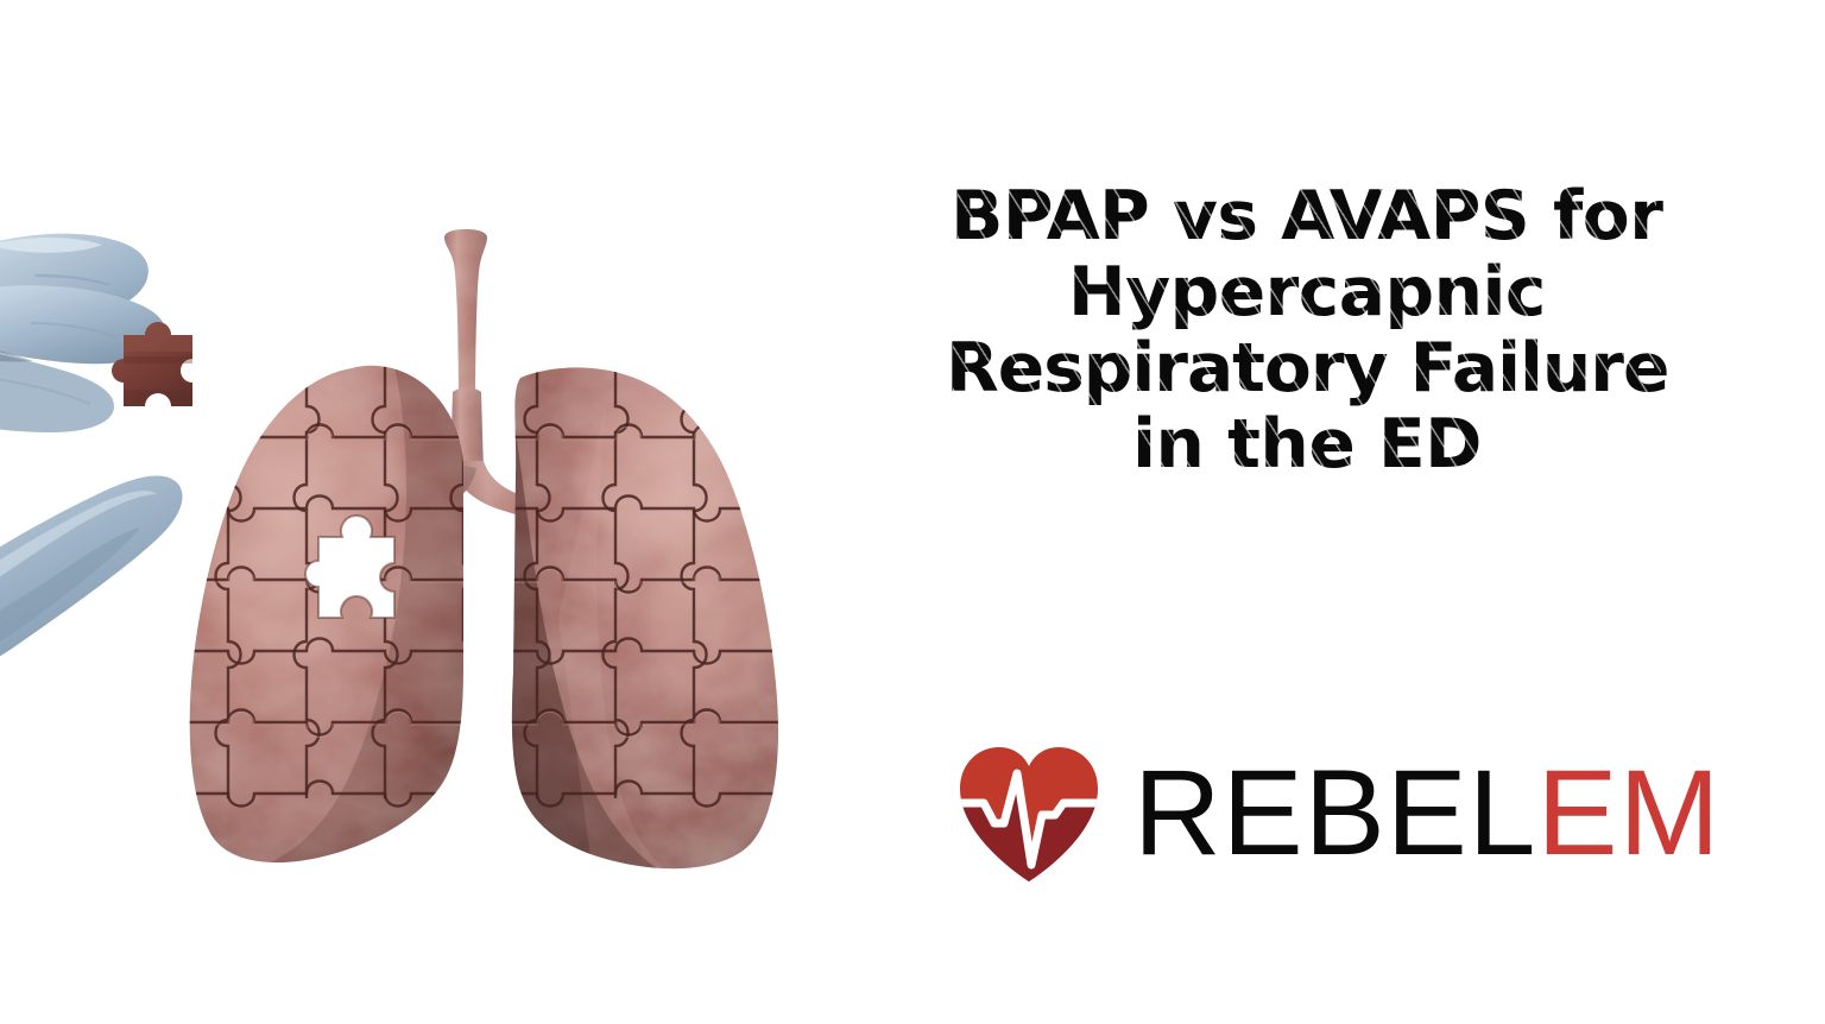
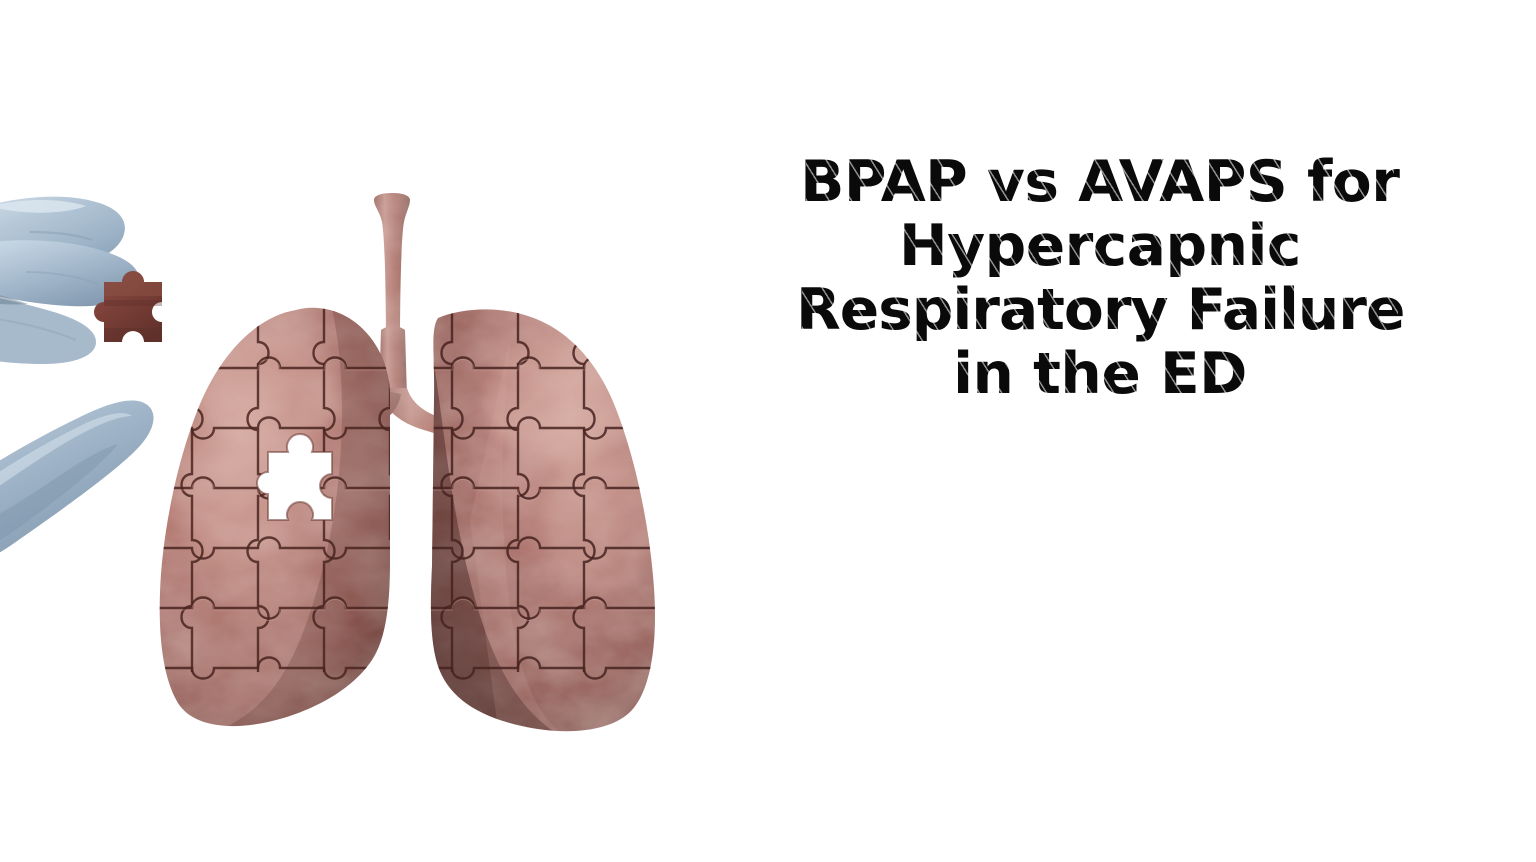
- REBELEM
